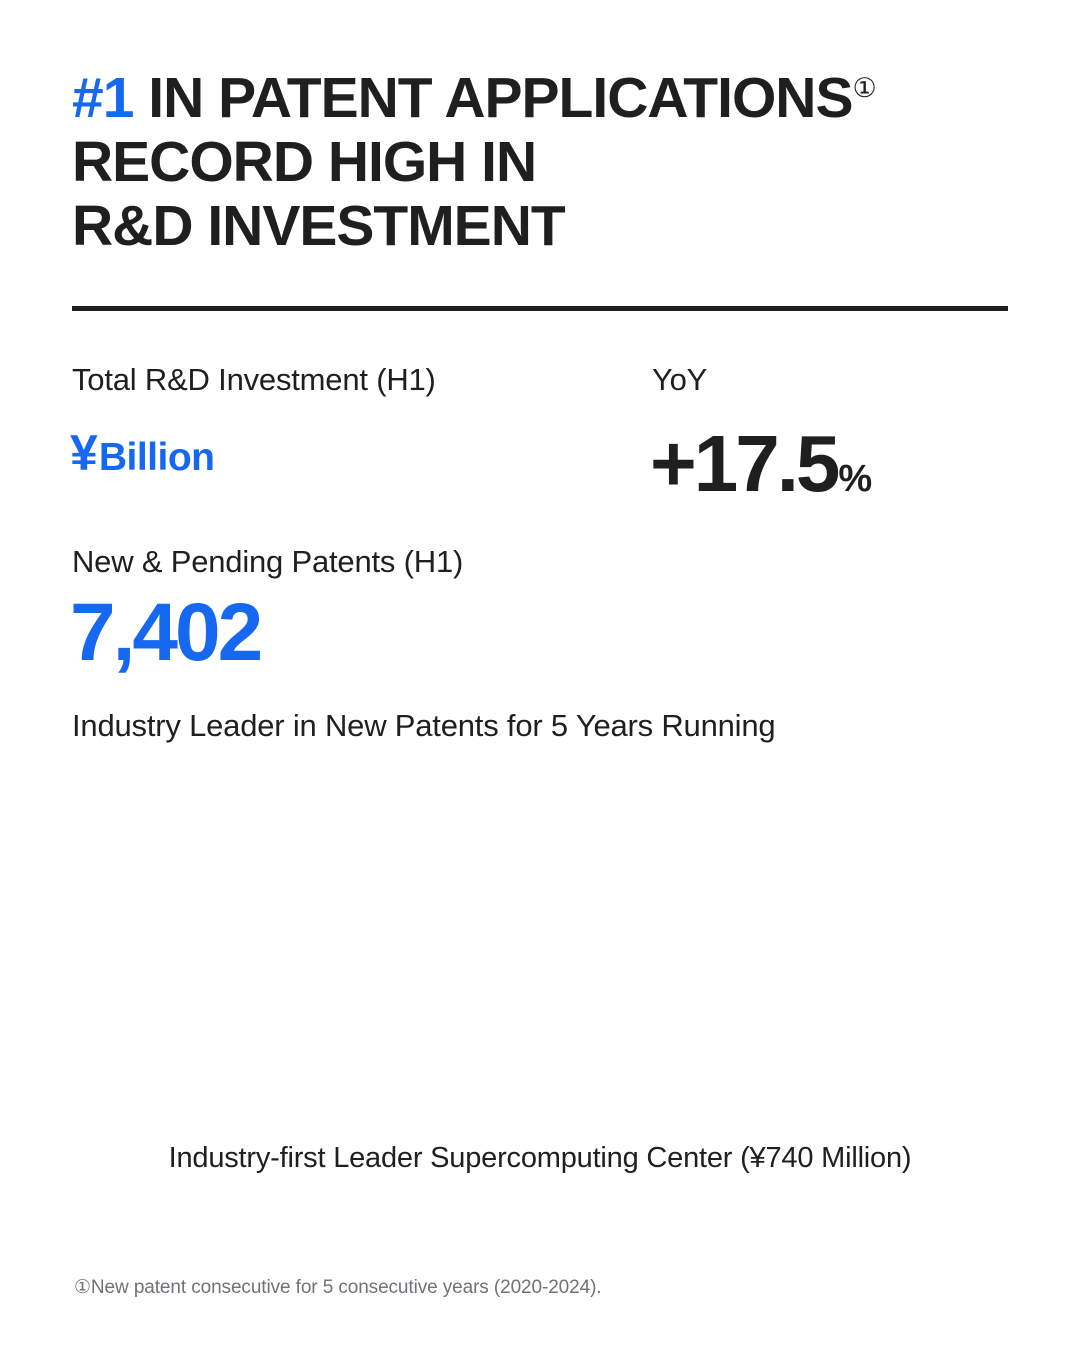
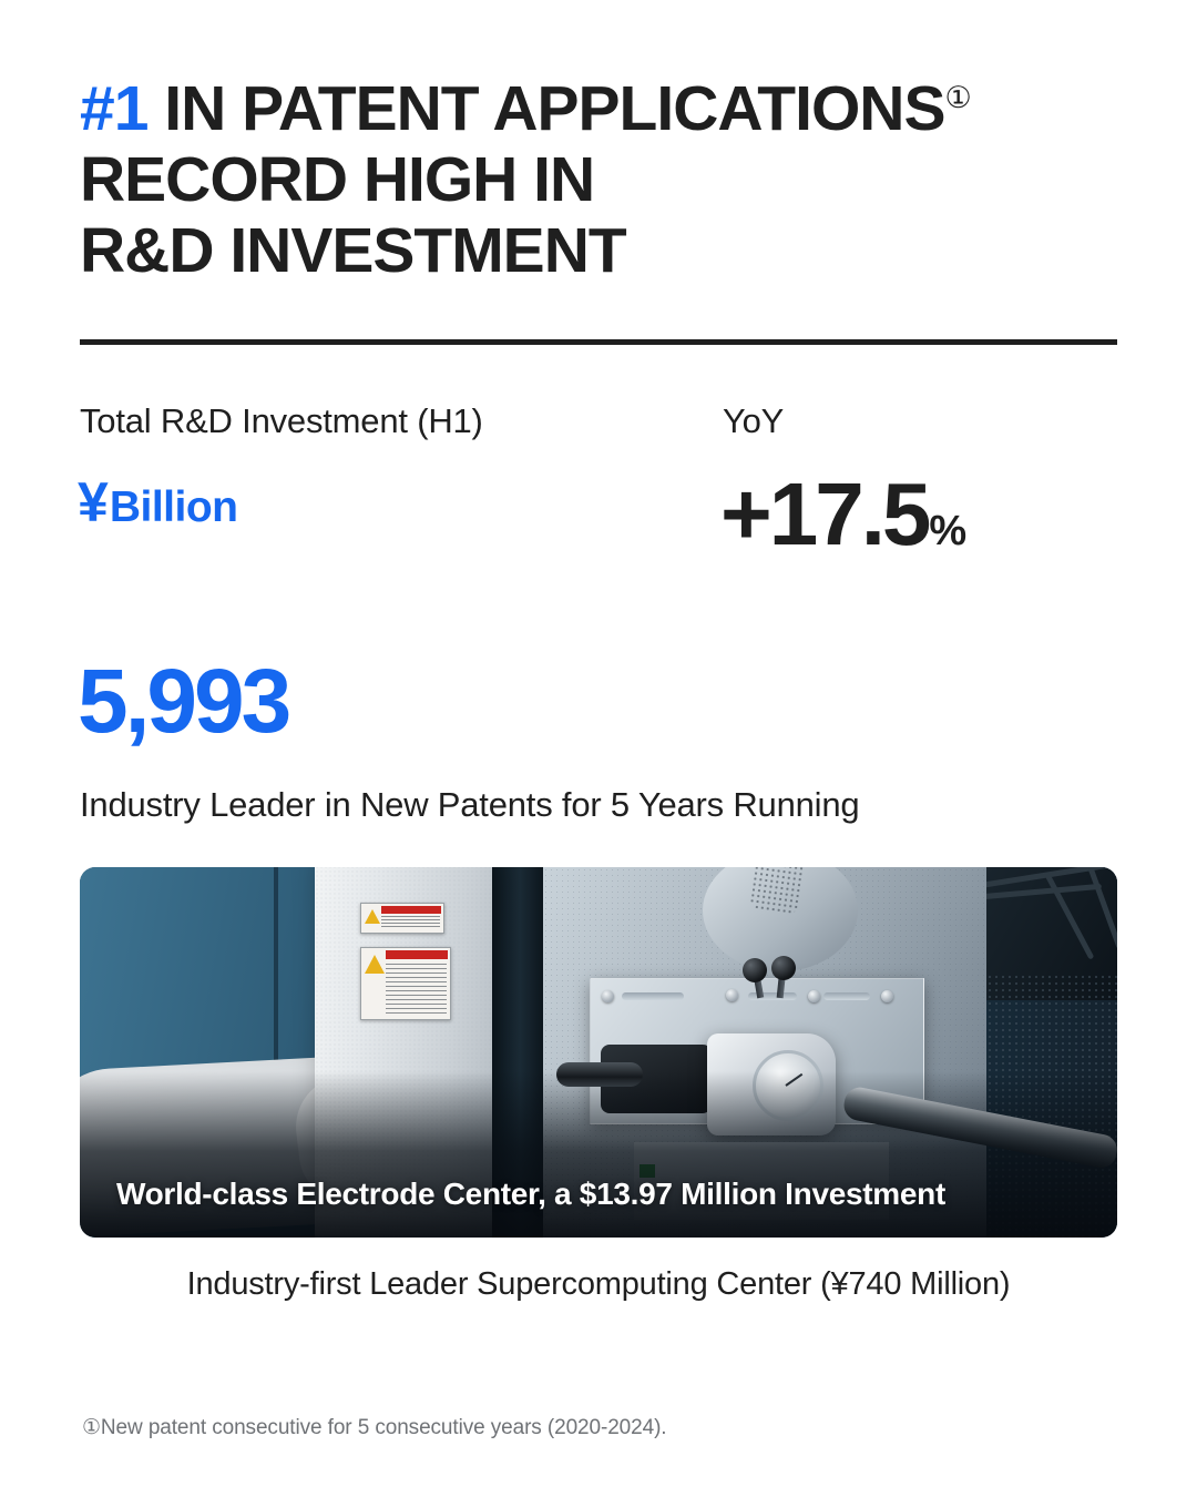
  #1 IN PATENT APPLICATIONS①
  RECORD HIGH IN
  R&D INVESTMENT
  Total R&D Investment (H1)
  ¥
  Billion
  YoY
  +17.5
  %
- New & Pending Patents (H1)
- 7,402
+ 5,993
  Industry Leader in New Patents for 5 Years Running
+ World-class Electrode Center, a $13.97 Million Investment
  Industry-first Leader Supercomputing Center (¥740 Million)
  ①New patent consecutive for 5 consecutive years (2020-2024).
